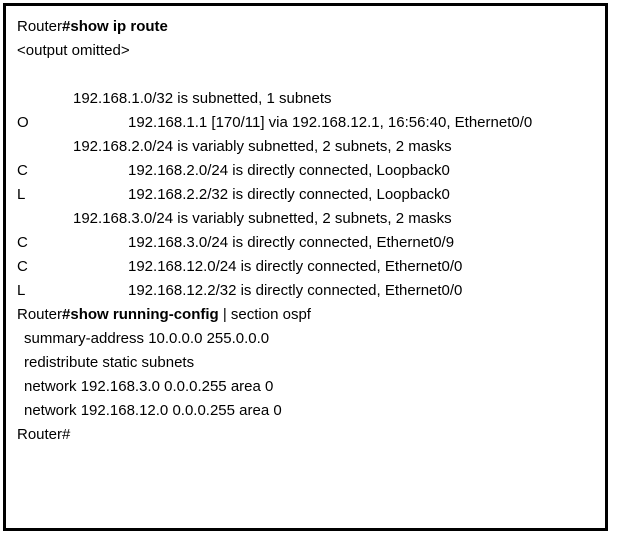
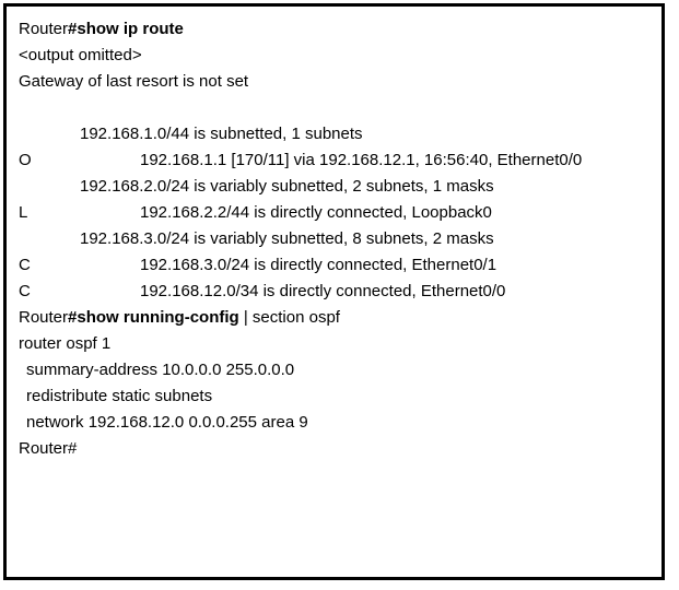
  Router#show ip route
  <output omitted>
+ Gateway of last resort is not set
- 192.168.1.0/32 is subnetted, 1 subnets
+ 192.168.1.0/44 is subnetted, 1 subnets
  O 192.168.1.1 [170/11] via 192.168.12.1, 16:56:40, Ethernet0/0
- 192.168.2.0/24 is variably subnetted, 2 subnets, 2 masks
+ 192.168.2.0/24 is variably subnetted, 2 subnets, 1 masks
- C 192.168.2.0/24 is directly connected, Loopback0
- L 192.168.2.2/32 is directly connected, Loopback0
+ L 192.168.2.2/44 is directly connected, Loopback0
- 192.168.3.0/24 is variably subnetted, 2 subnets, 2 masks
+ 192.168.3.0/24 is variably subnetted, 8 subnets, 2 masks
- C 192.168.3.0/24 is directly connected, Ethernet0/9
+ C 192.168.3.0/24 is directly connected, Ethernet0/1
- C 192.168.12.0/24 is directly connected, Ethernet0/0
+ C 192.168.12.0/34 is directly connected, Ethernet0/0
- L 192.168.12.2/32 is directly connected, Ethernet0/0
  Router#show running-config | section ospf
+ router ospf 1
  summary-address 10.0.0.0 255.0.0.0
  redistribute static subnets
- network 192.168.3.0 0.0.0.255 area 0
- network 192.168.12.0 0.0.0.255 area 0
+ network 192.168.12.0 0.0.0.255 area 9
  Router#
